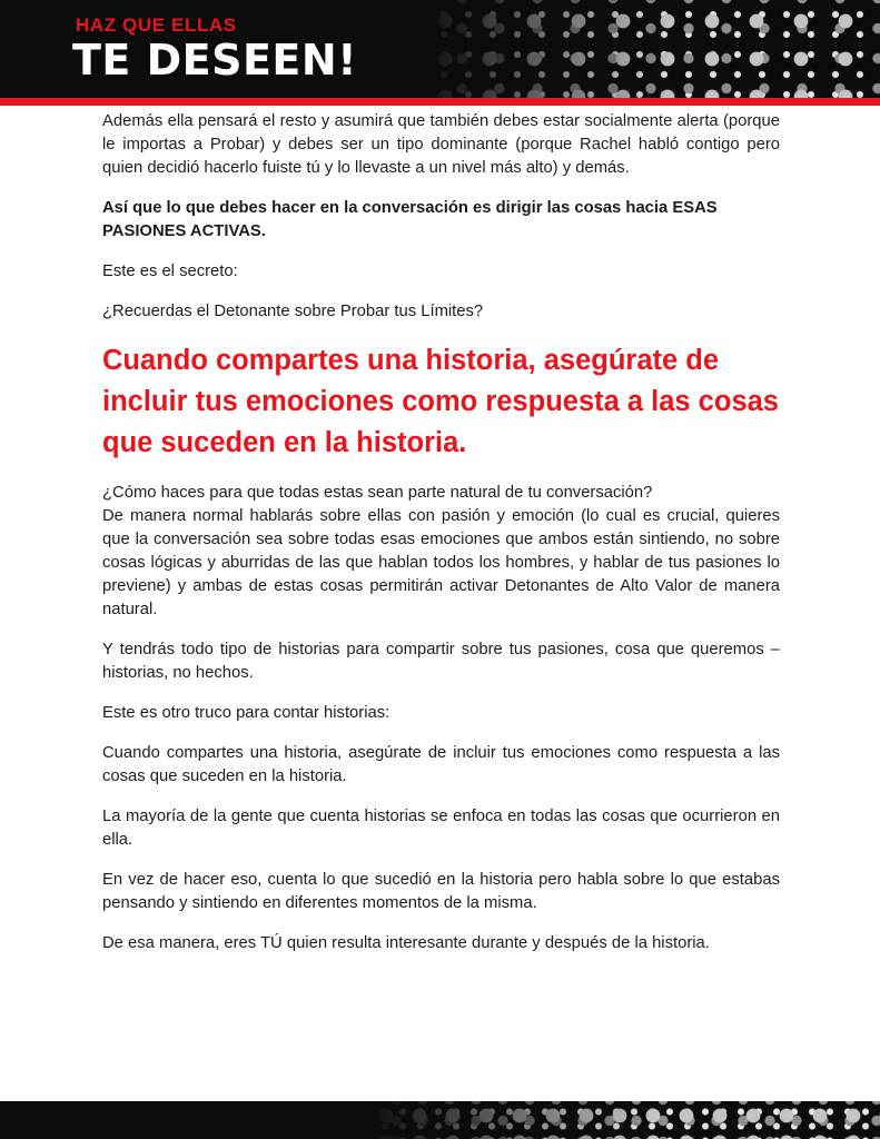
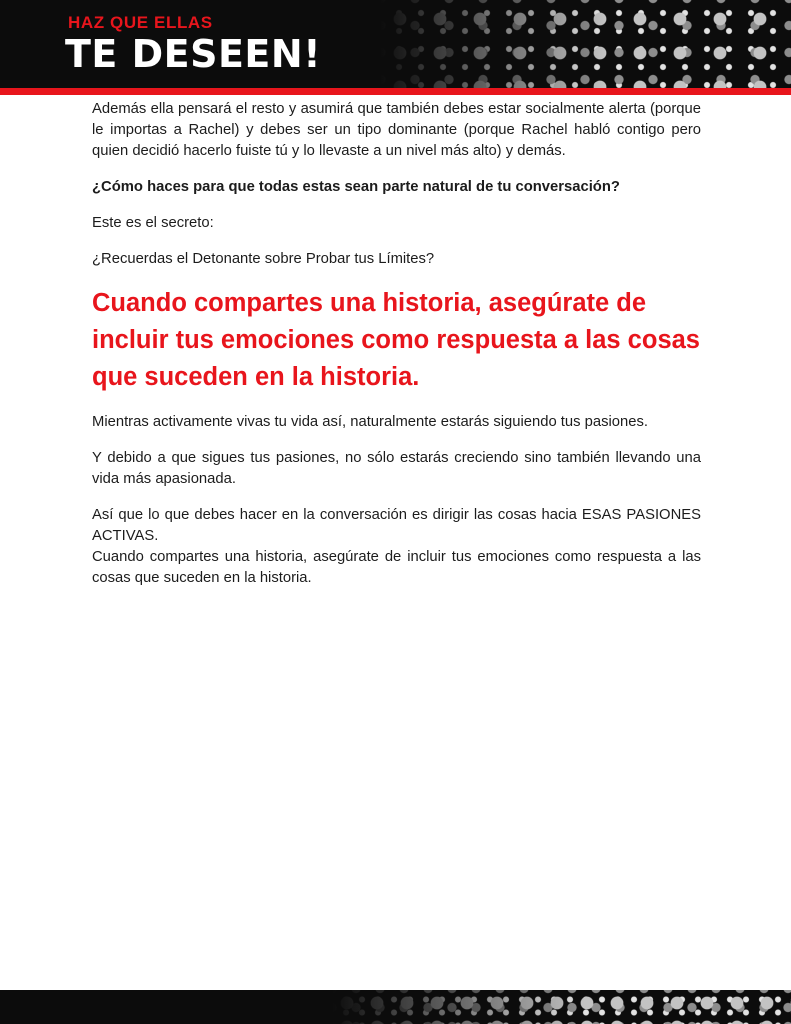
  HAZ QUE ELLAS
  TE DESEEN!
- Además ella pensará el resto y asumirá que también debes estar socialmente alerta (porque le importas a Probar) y debes ser un tipo dominante (porque Rachel habló contigo pero quien decidió hacerlo fuiste tú y lo llevaste a un nivel más alto) y demás.
+ Además ella pensará el resto y asumirá que también debes estar socialmente alerta (porque le importas a Rachel) y debes ser un tipo dominante (porque Rachel habló contigo pero quien decidió hacerlo fuiste tú y lo llevaste a un nivel más alto) y demás.
- Así que lo que debes hacer en la conversación es dirigir las cosas hacia ESAS PASIONES ACTIVAS.
+ ¿Cómo haces para que todas estas sean parte natural de tu conversación?
  Este es el secreto:
  ¿Recuerdas el Detonante sobre Probar tus Límites?
  Cuando compartes una historia, asegúrate de incluir tus emociones como respuesta a las cosas que suceden en la historia.
+ Mientras activamente vivas tu vida así, naturalmente estarás siguiendo tus pasiones.
+ Y debido a que sigues tus pasiones, no sólo estarás creciendo sino también llevando una vida más apasionada.
- ¿Cómo haces para que todas estas sean parte natural de tu conversación?
+ Así que lo que debes hacer en la conversación es dirigir las cosas hacia ESAS PASIONES ACTIVAS.
- De manera normal hablarás sobre ellas con pasión y emoción (lo cual es crucial, quieres que la conversación sea sobre todas esas emociones que ambos están sintiendo, no sobre cosas lógicas y aburridas de las que hablan todos los hombres, y hablar de tus pasiones lo previene) y ambas de estas cosas permitirán activar Detonantes de Alto Valor de manera natural.
- Y tendrás todo tipo de historias para compartir sobre tus pasiones, cosa que queremos – historias, no hechos.
- Este es otro truco para contar historias:
  Cuando compartes una historia, asegúrate de incluir tus emociones como respuesta a las cosas que suceden en la historia.
- La mayoría de la gente que cuenta historias se enfoca en todas las cosas que ocurrieron en ella.
- En vez de hacer eso, cuenta lo que sucedió en la historia pero habla sobre lo que estabas pensando y sintiendo en diferentes momentos de la misma.
- De esa manera, eres TÚ quien resulta interesante durante y después de la historia.
